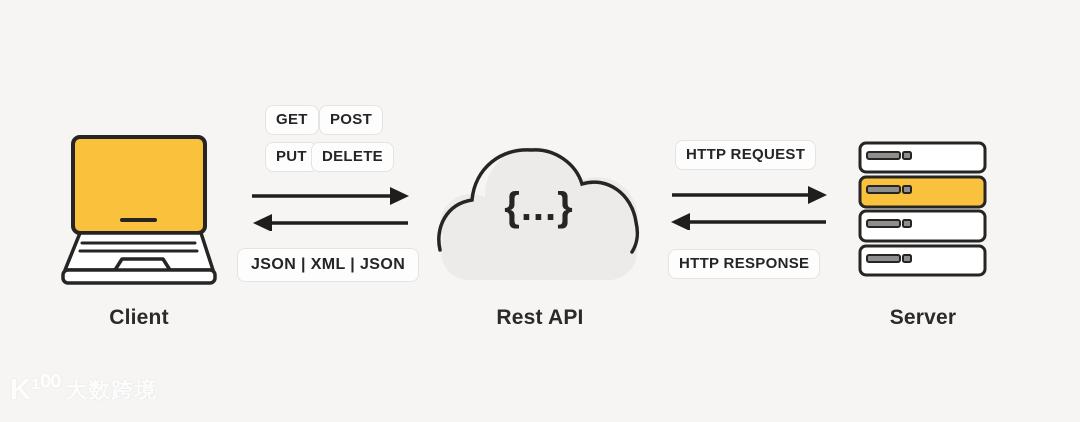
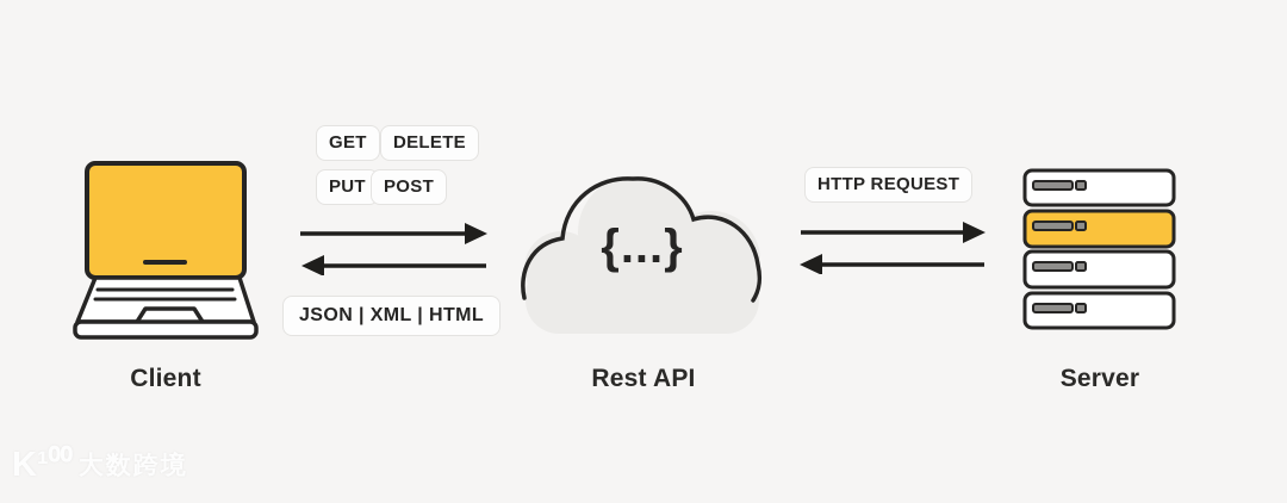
  GET
- POST
+ DELETE
  PUT
- DELETE
+ POST
- JSON | XML | JSON
+ JSON | XML | HTML
  {...}
  HTTP REQUEST
- HTTP RESPONSE
  Client
  Rest API
  Server
